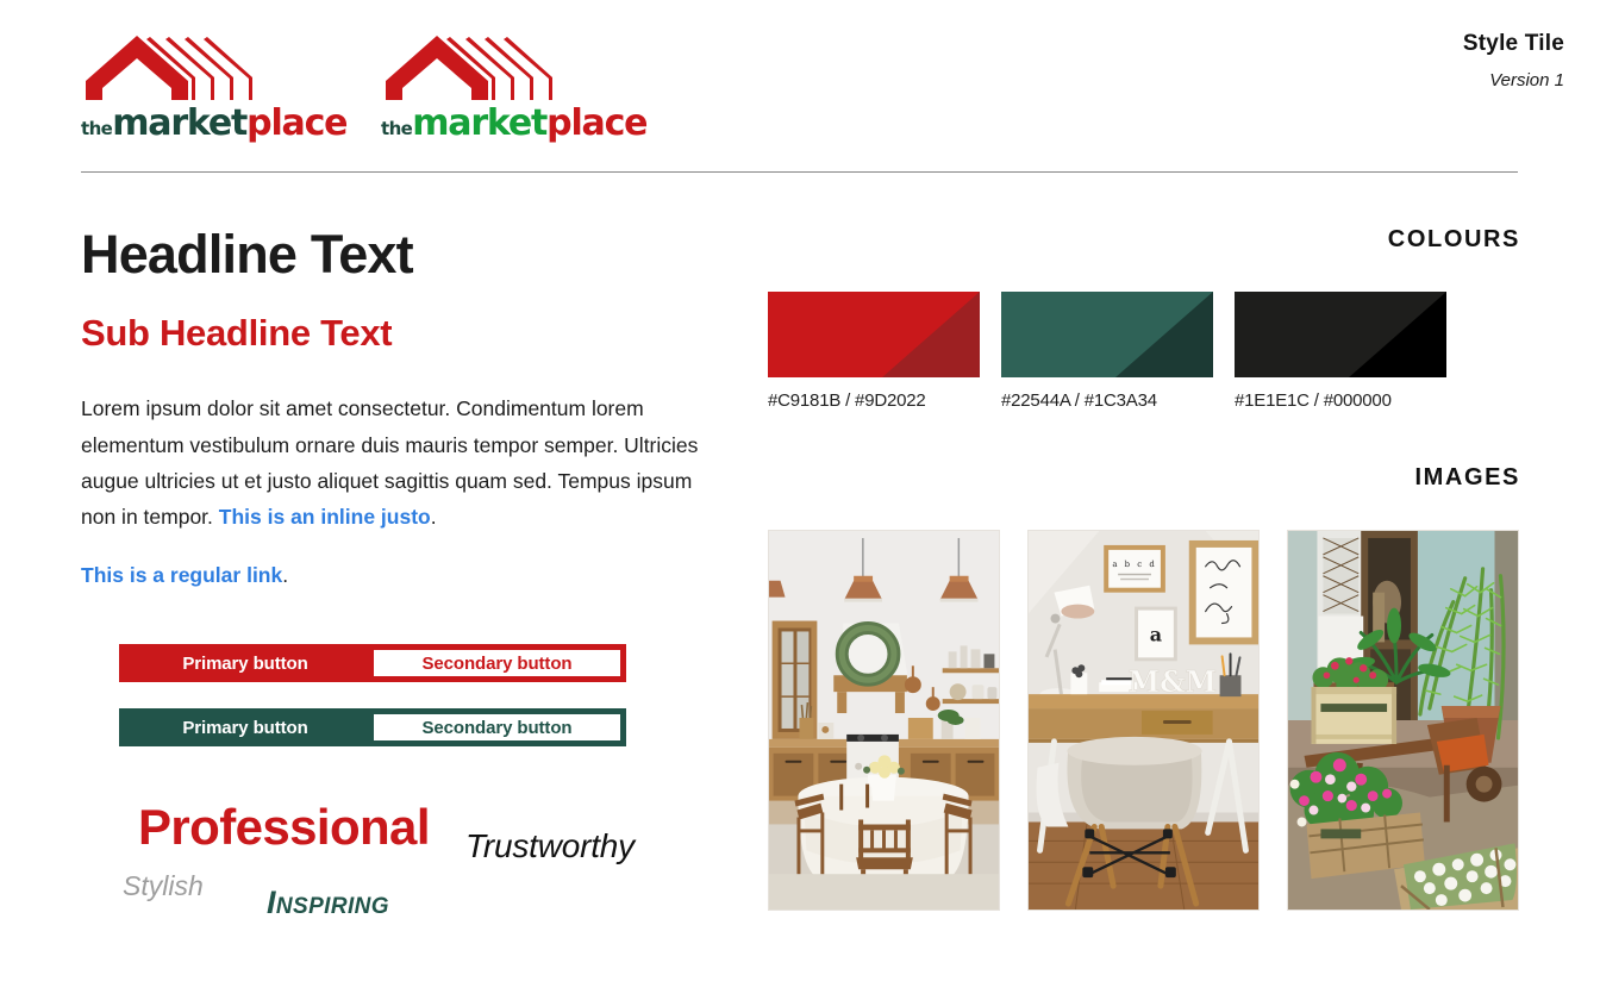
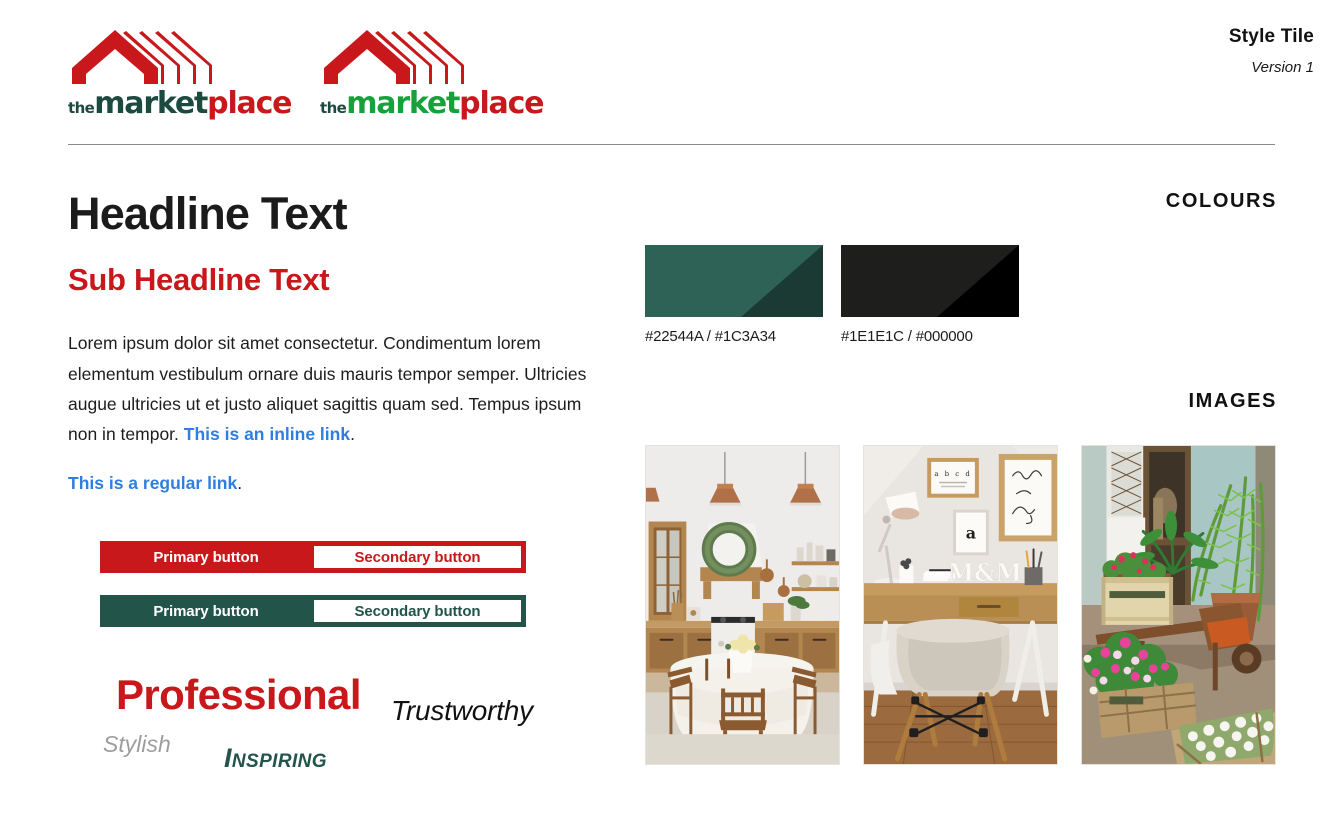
  themarketplace
  themarketplace
  Style Tile
  Version 1
  Headline Text
  Sub Headline Text
- Lorem ipsum dolor sit amet consectetur. Condimentum lorem elementum vestibulum ornare duis mauris tempor semper. Ultricies augue ultricies ut et justo aliquet sagittis quam sed. Tempus ipsum non in tempor. This is an inline justo.
+ Lorem ipsum dolor sit amet consectetur. Condimentum lorem elementum vestibulum ornare duis mauris tempor semper. Ultricies augue ultricies ut et justo aliquet sagittis quam sed. Tempus ipsum non in tempor. This is an inline link.
  This is a regular link.
  Primary button
  Secondary button
  Primary button
  Secondary button
  Professional
  Trustworthy
  Stylish
  Inspiring
  COLOURS
- #C9181B / #9D2022
  #22544A / #1C3A34
  #1E1E1C / #000000
  IMAGES
  a b c d
  a
  M&M
